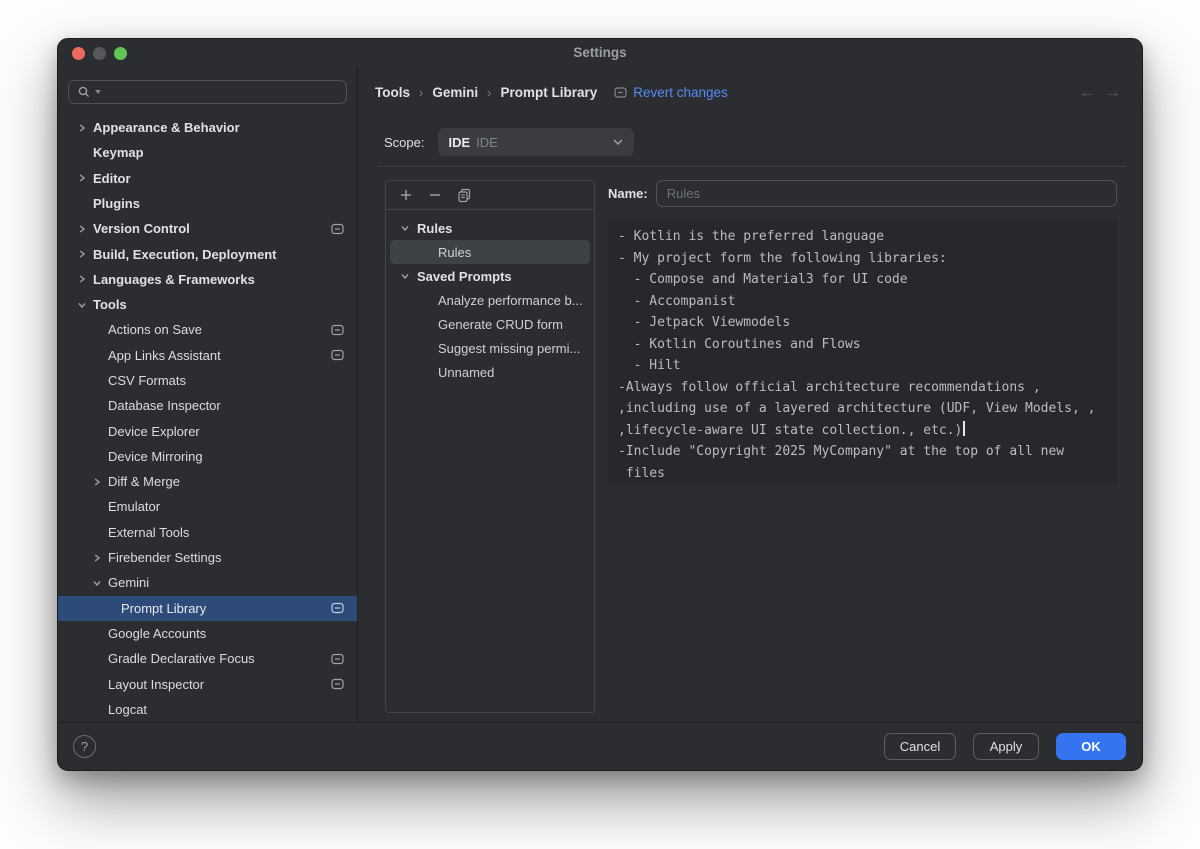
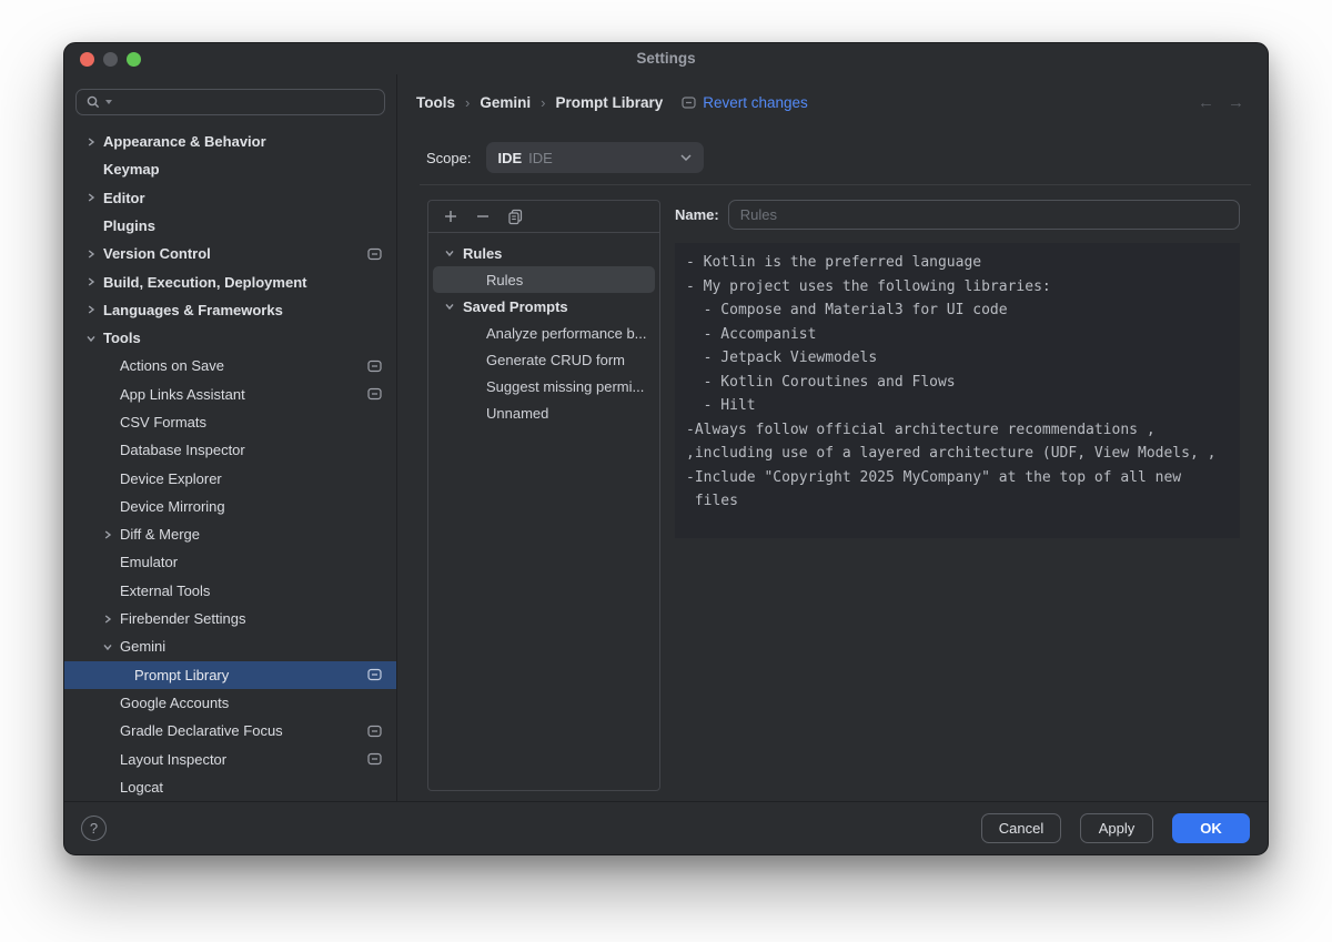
  Settings
  Appearance & Behavior
  Keymap
  Editor
  Plugins
  Version Control
  Build, Execution, Deployment
  Languages & Frameworks
  Tools
  Actions on Save
  App Links Assistant
  CSV Formats
  Database Inspector
  Device Explorer
  Device Mirroring
  Diff & Merge
  Emulator
  External Tools
  Firebender Settings
  Gemini
  Prompt Library
  Google Accounts
  Gradle Declarative Focus
  Layout Inspector
  Logcat
  Tools
  ›
  Gemini
  ›
  Prompt Library
  Revert changes
  ←
  →
  Scope:
  IDE
  IDE
  Rules
  Rules
  Saved Prompts
  Analyze performance b...
  Generate CRUD form
  Suggest missing permi...
  Unnamed
  Name:
  Rules
  - Kotlin is the preferred language
- - My project form the following libraries:
+ - My project uses the following libraries:
  - Compose and Material3 for UI code
  - Accompanist
  - Jetpack Viewmodels
  - Kotlin Coroutines and Flows
  - Hilt
  -Always follow official architecture recommendations ,
  ,including use of a layered architecture (UDF, View Models, ,
- ,lifecycle-aware UI state collection., etc.)
  -Include "Copyright 2025 MyCompany" at the top of all new
  files
  ?
  Cancel
  Apply
  OK
